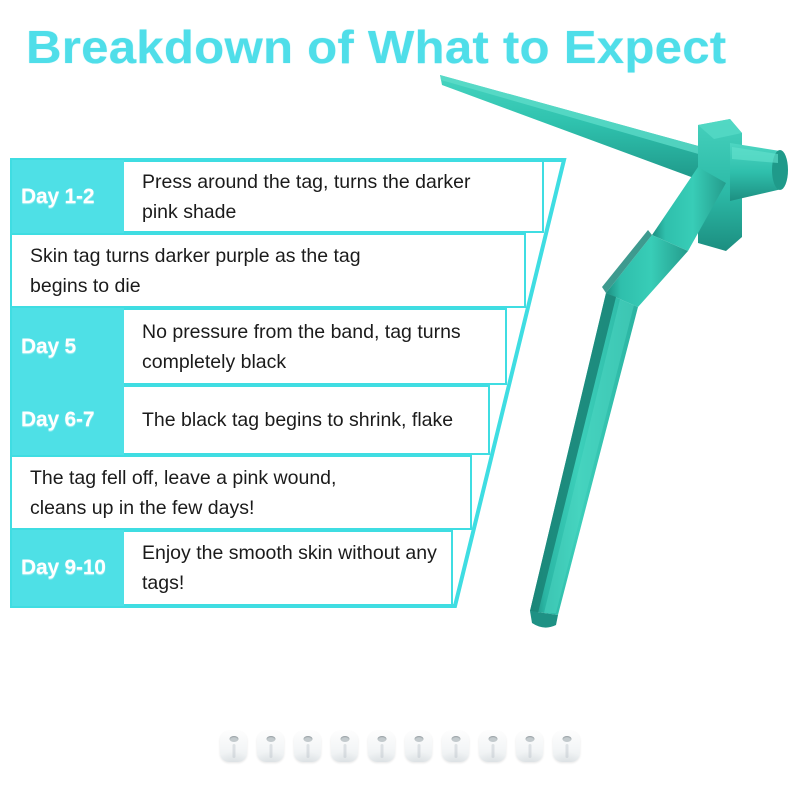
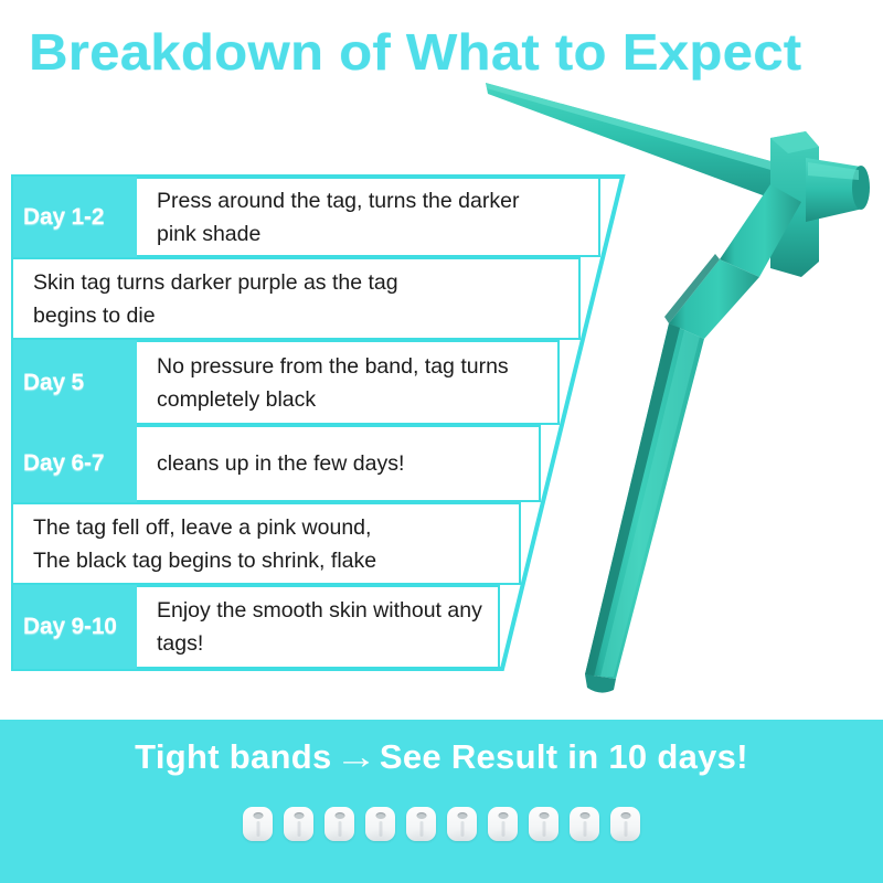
  Breakdown of What to Expect
  Day 1-2
  Press around the tag, turns the darker
  pink shade
  Skin tag turns darker purple as the tag
  begins to die
  Day 5
  No pressure from the band, tag turns
  completely black
  Day 6-7
- The black tag begins to shrink, flake
+ cleans up in the few days!
  The tag fell off, leave a pink wound,
- cleans up in the few days!
+ The black tag begins to shrink, flake
  Day 9-10
  Enjoy the smooth skin without any
  tags!
+ Tight bands→See Result in 10 days!
